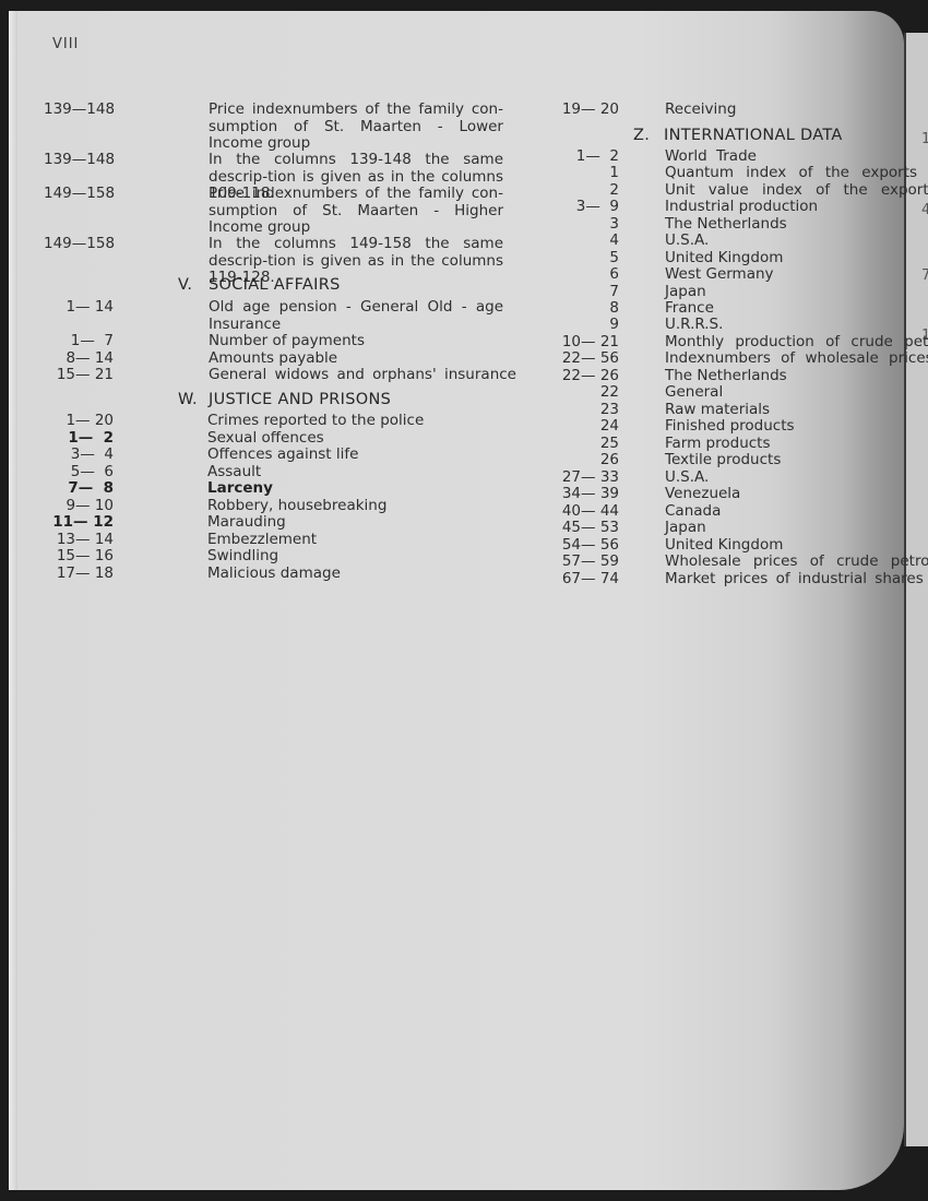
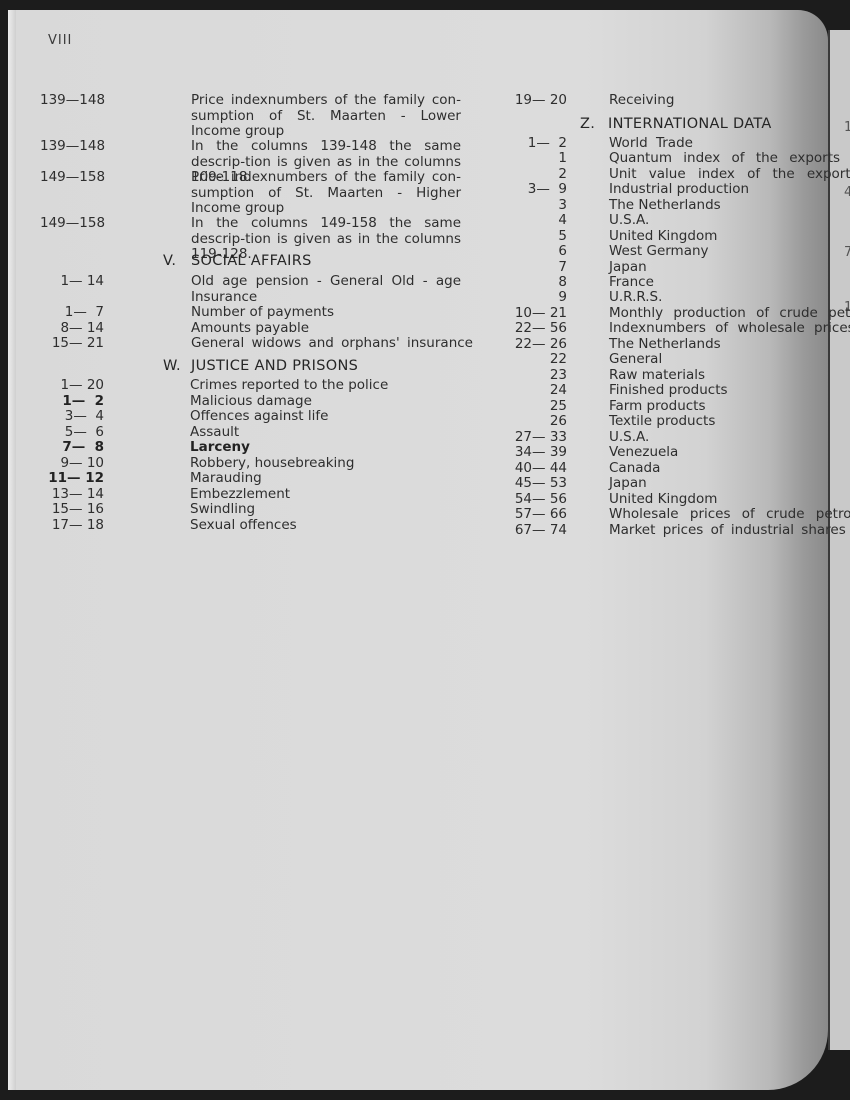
  7
  VIII
  139—148
  Price indexnumbers of the family con-sumption of St. Maarten - Lower Income group
  139—148
  In the columns 139-148 the same descrip-tion is given as in the columns 109-118.
  149—158
  Price indexnumbers of the family con-sumption of St. Maarten - Higher Income group
  149—158
  In the columns 149-158 the same descrip-tion is given as in the columns 119-128.
  V. SOCIAL AFFAIRS
  1— 14
  Old age pension - General Old - age Insurance
  1— 7
  Number of payments
  8— 14
  Amounts payable
  15— 21
  General widows and orphans' insuranc
  W. JUSTICE AND PRISONS
  1— 20
  Crimes reported to the police
  1— 2
- Sexual offences
+ Malicious damage
  3— 4
  Offences against life
  5— 6
  Assault
  7— 8
  Larceny
  9— 10
  Robbery, housebreaking
  11— 12
  Marauding
  13— 14
  Embezzlement
  15— 16
  Swindling
  17— 18
- Malicious damage
+ Sexual offences
  19— 20
  Receiving
  Z. INTERNATIONAL DATA
  1— 2
  World Trade
  1
  Quantum index of the exports
  2
  Unit value index of the export
  3— 9
  Industrial production
  3
  The Netherlands
  4
  U.S.A.
  5
  United Kingdom
  6
  West Germany
  7
  Japan
  8
  France
  9
  U.R.R.S.
  10— 21
  Monthly production of crude pet
  22— 56
  Indexnumbers of wholesale price
  22— 26
  The Netherlands
  22
  General
  23
  Raw materials
  24
  Finished products
  25
  Farm products
  26
  Textile products
  27— 33
  U.S.A.
  34— 39
  Venezuela
  40— 44
  Canada
  45— 53
  Japan
  54— 56
  United Kingdom
- 57— 59
+ 57— 66
  Wholesale prices of crude petro
  67— 74
  Market prices of industrial shares
